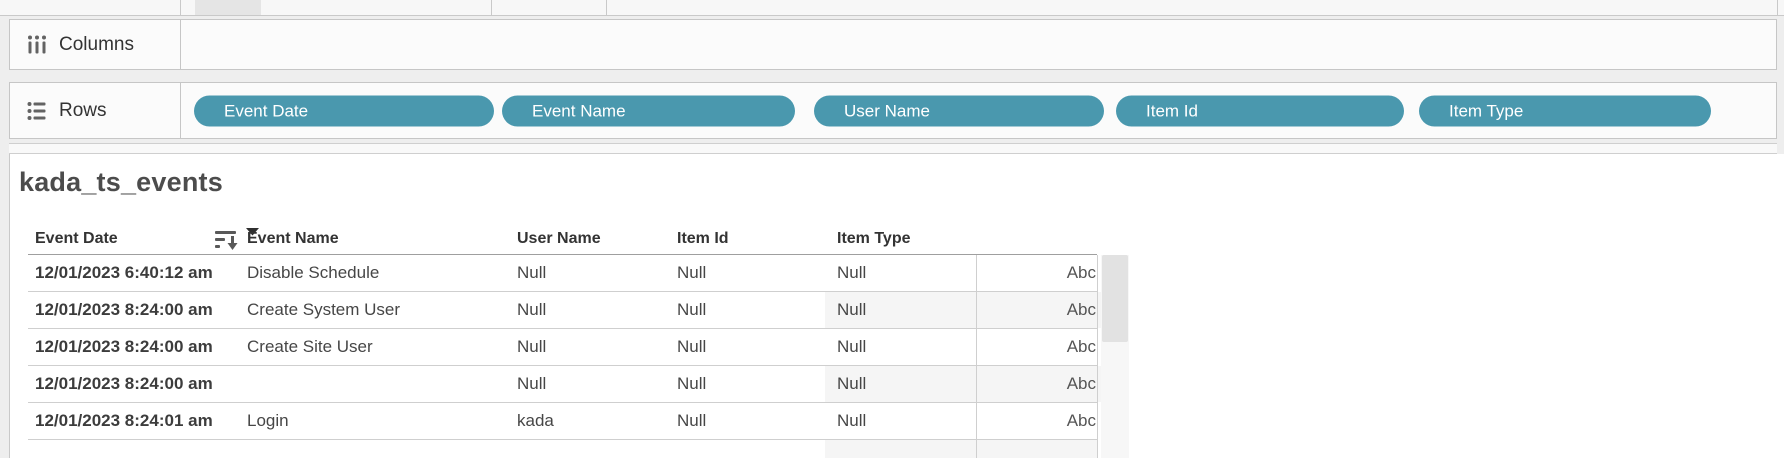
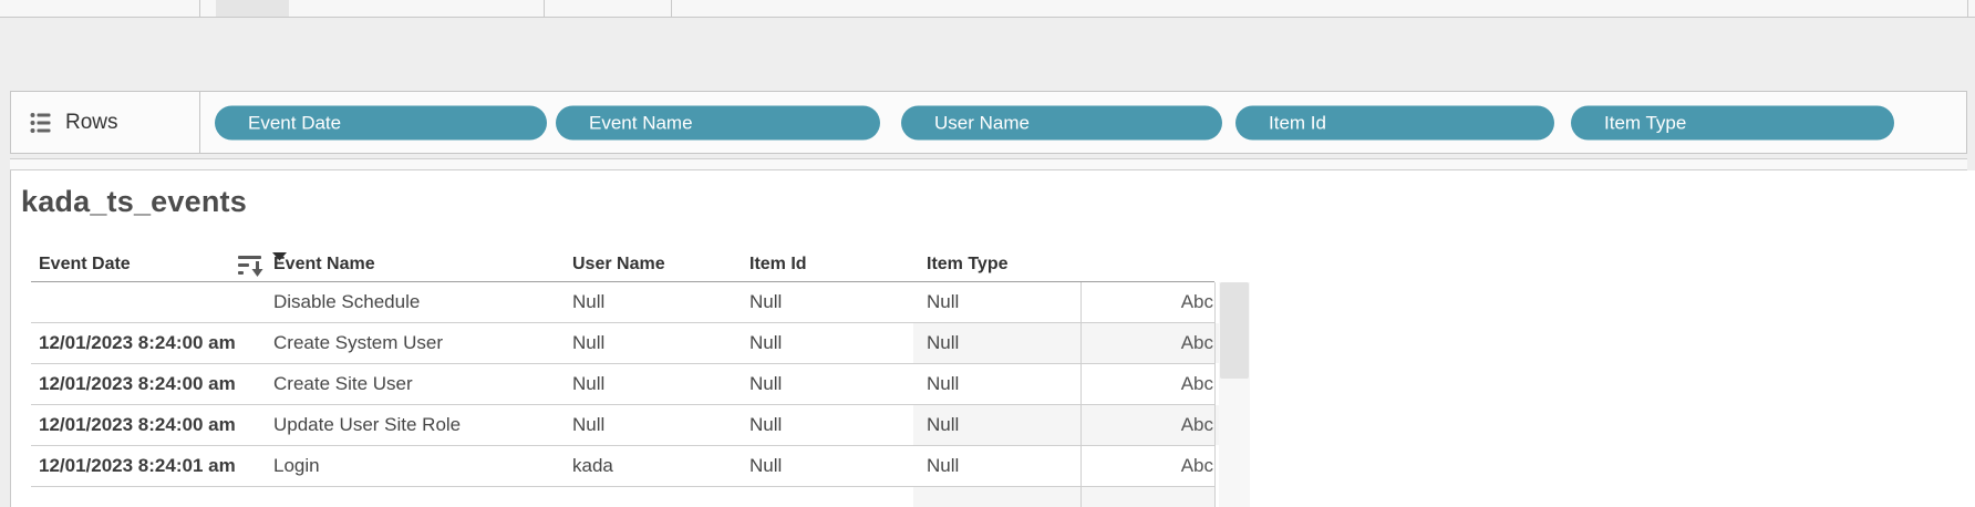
- Columns
  Rows
  Event Date
  Event Name
  User Name
  Item Id
  Item Type
  kada_ts_events
  Event Date
  Event Name
  User Name
  Item Id
  Item Type
- 12/01/2023 6:40:12 am
  Disable Schedule
  Null
  Null
  Null
  Abc
  12/01/2023 8:24:00 am
  Create System User
  Null
  Null
  Null
  Abc
  12/01/2023 8:24:00 am
  Create Site User
  Null
  Null
  Null
  Abc
  12/01/2023 8:24:00 am
+ Update User Site Role
  Null
  Null
  Null
  Abc
  12/01/2023 8:24:01 am
  Login
  kada
  Null
  Null
  Abc
